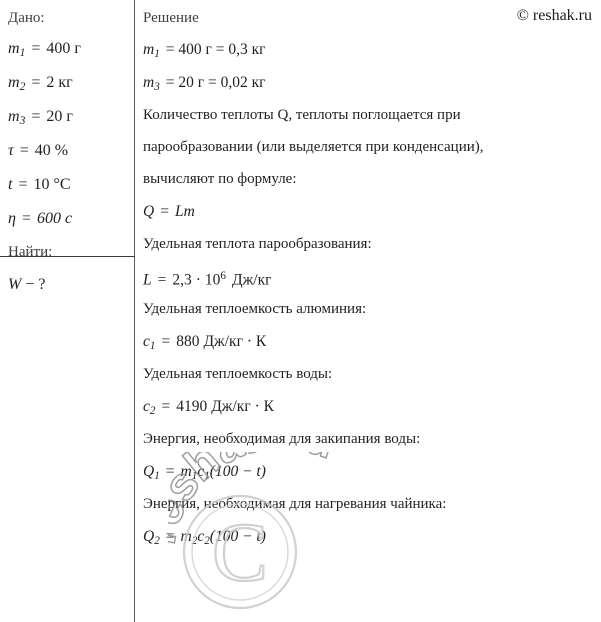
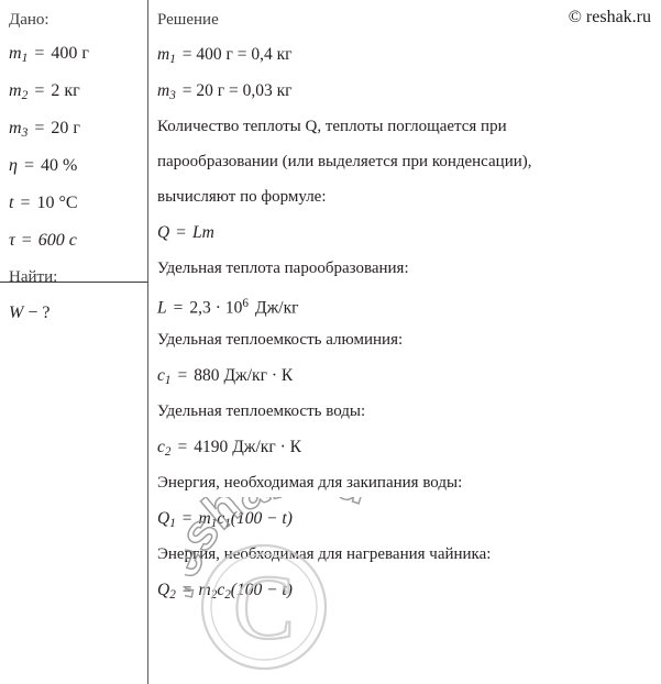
  © reshak.ru
  Дано:
  m1 = 400 г
  m2 = 2 кг
  m3 = 20 г
- τ = 40 %
+ η = 40 %
  t = 10 °C
- η = 600 с
+ τ = 600 с
  Найти:
  W − ?
  Решение
- m1 = 400 г = 0,3 кг
+ m1 = 400 г = 0,4 кг
- m3 = 20 г = 0,02 кг
+ m3 = 20 г = 0,03 кг
  Количество теплоты Q, теплоты поглощается при
  парообразовании (или выделяется при конденсации),
  вычисляют по формуле:
  Q = Lm
  Удельная теплота парообразования:
  L = 2,3 · 106 Дж/кг
  Удельная теплоемкость алюминия:
  c1 = 880 Дж/кг · К
  Удельная теплоемкость воды:
  c2 = 4190 Дж/кг · К
  Энергия, необходимая для закипания воды:
  Q1 = m1c1(100 − t)
  Энергия, необходимая для нагревания чайника:
  Q2 = m2c2(100 − t)
  C
